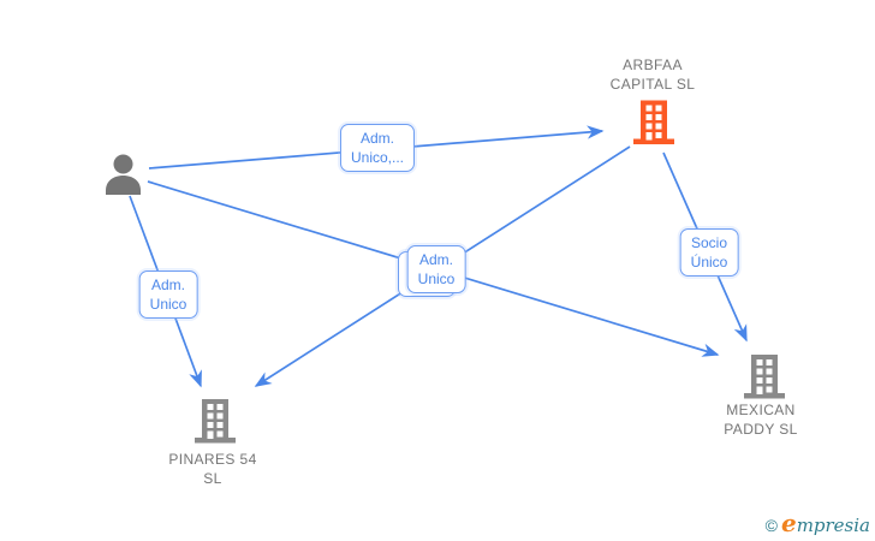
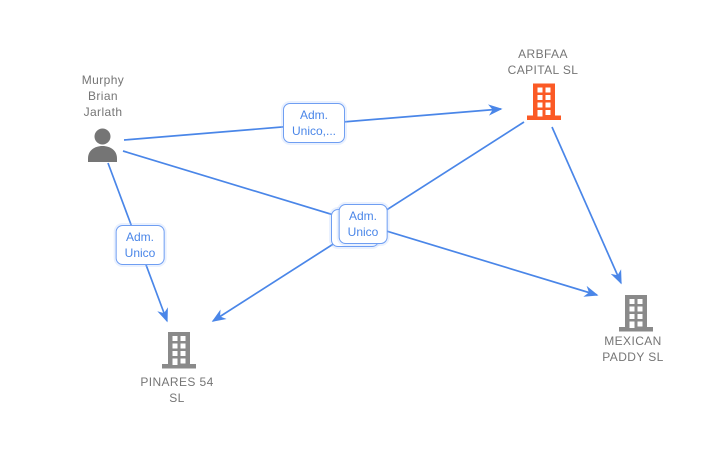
+ Murphy
+ Brian
+ Jarlath
  ARBFAA
  CAPITAL SL
  PINARES 54
  SL
  MEXICAN
  PADDY SL
  Adm.
  Unico,...
  Adm.
  Unico
  Adm.
  Unico
- Socio
- Único
- © empresia
